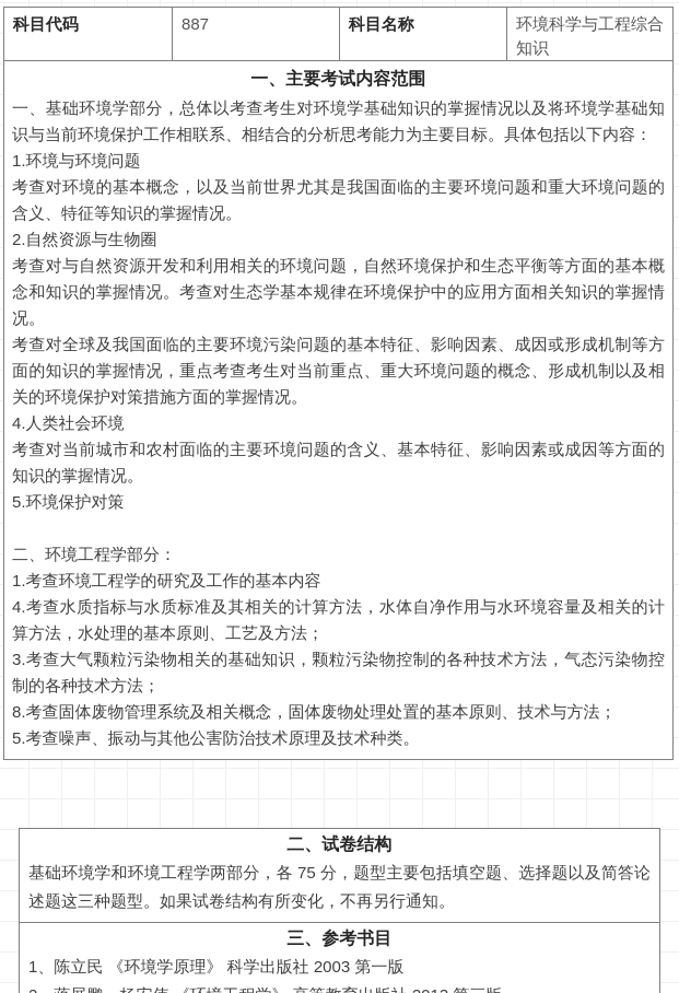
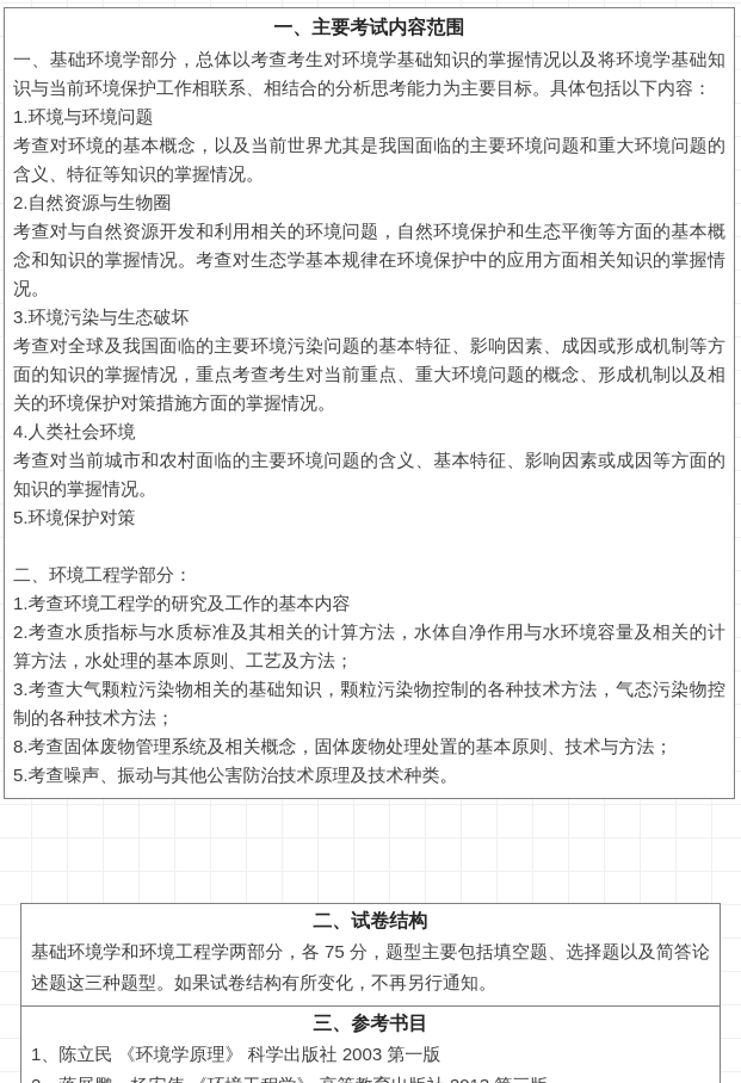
- 科目代码
- 887
- 科目名称
- 环境科学与工程综合知识
  一、主要考试内容范围
  一、基础环境学部分，总体以考查考生对环境学基础知识的掌握情况以及将环境学基础知识与当前环境保护工作相联系、相结合的分析思考能力为主要目标。具体包括以下内容：
  1.环境与环境问题
  考查对环境的基本概念，以及当前世界尤其是我国面临的主要环境问题和重大环境问题的含义、特征等知识的掌握情况。
  2.自然资源与生物圈
  考查对与自然资源开发和利用相关的环境问题，自然环境保护和生态平衡等方面的基本概念和知识的掌握情况。考查对生态学基本规律在环境保护中的应用方面相关知识的掌握情况。
+ 3.环境污染与生态破坏
  考查对全球及我国面临的主要环境污染问题的基本特征、影响因素、成因或形成机制等方面的知识的掌握情况，重点考查考生对当前重点、重大环境问题的概念、形成机制以及相关的环境保护对策措施方面的掌握情况。
  4.人类社会环境
  考查对当前城市和农村面临的主要环境问题的含义、基本特征、影响因素或成因等方面的知识的掌握情况。
  5.环境保护对策
  二、环境工程学部分：
  1.考查环境工程学的研究及工作的基本内容
- 4.考查水质指标与水质标准及其相关的计算方法，水体自净作用与水环境容量及相关的计算方法，水处理的基本原则、工艺及方法；
+ 2.考查水质指标与水质标准及其相关的计算方法，水体自净作用与水环境容量及相关的计算方法，水处理的基本原则、工艺及方法；
  3.考查大气颗粒污染物相关的基础知识，颗粒污染物控制的各种技术方法，气态污染物控制的各种技术方法；
  8.考查固体废物管理系统及相关概念，固体废物处理处置的基本原则、技术与方法；
  5.考查噪声、振动与其他公害防治技术原理及技术种类。
  二、试卷结构
  基础环境学和环境工程学两部分，各 75 分，题型主要包括填空题、选择题以及简答论述题这三种题型。如果试卷结构有所变化，不再另行通知。
  三、参考书目
  1、陈立民 《环境学原理》 科学出版社 2003 第一版
